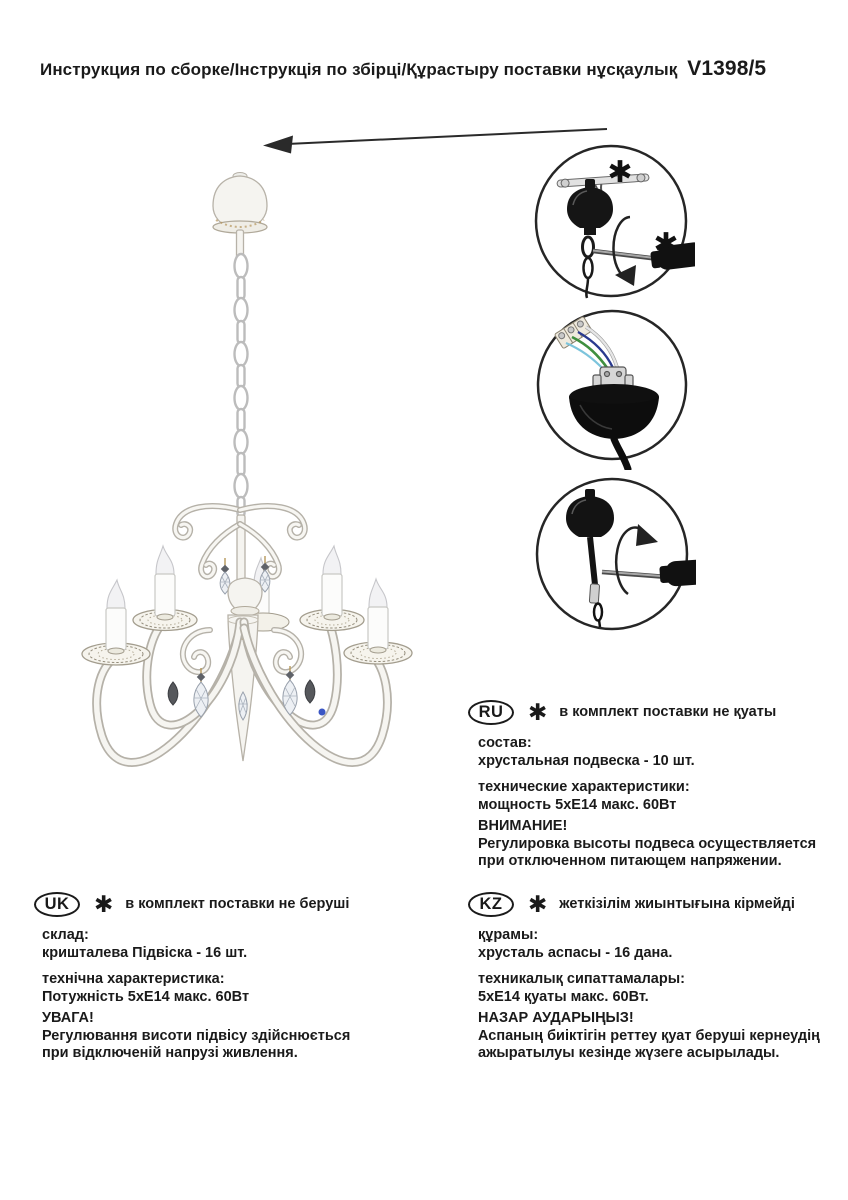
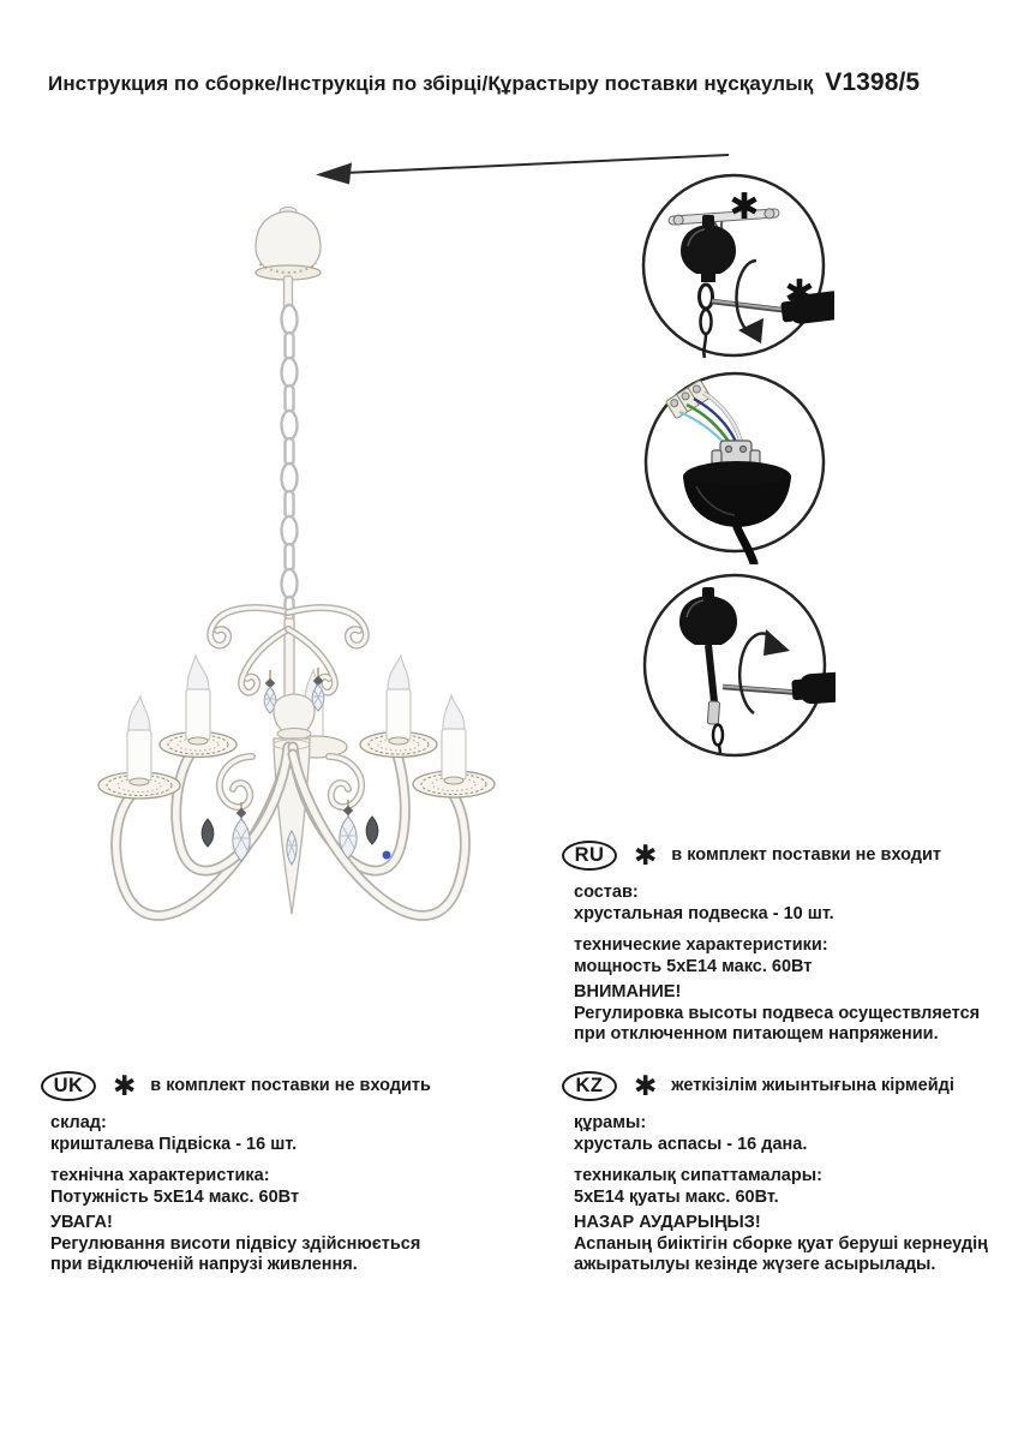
  Инструкция по сборке/Інструкція по збірці/Құрастыру поставки нұсқаулық V1398/5
  ✱
  ✱
  RU
  ✱
- в комплект поставки не қуаты
+ в комплект поставки не входит
  состав:
  хрустальная подвеска - 10 шт.
  технические характеристики:
  мощность 5хЕ14 макс. 60Вт
  ВНИМАНИЕ!
  Регулировка высоты подвеса осуществляется
  при отключенном питающем напряжении.
  UK
  ✱
- в комплект поставки не беруші
+ в комплект поставки не входить
  склад:
  кришталева Підвіска - 16 шт.
  технічна характеристика:
  Потужність 5хЕ14 макс. 60Вт
  УВАГА!
  Регулювання висоти підвісу здійснюється
  при відключеній напрузі живлення.
  KZ
  ✱
  жеткізілім жиынтығына кірмейді
  құрамы:
  хрусталь аспасы - 16 дана.
  техникалық сипаттамалары:
  5хЕ14 қуаты макс. 60Вт.
  НАЗАР АУДАРЫҢЫЗ!
- Аспаның биіктігін реттеу қуат беруші кернеудің
+ Аспаның биіктігін сборке қуат беруші кернеудің
  ажыратылуы кезінде жүзеге асырылады.
